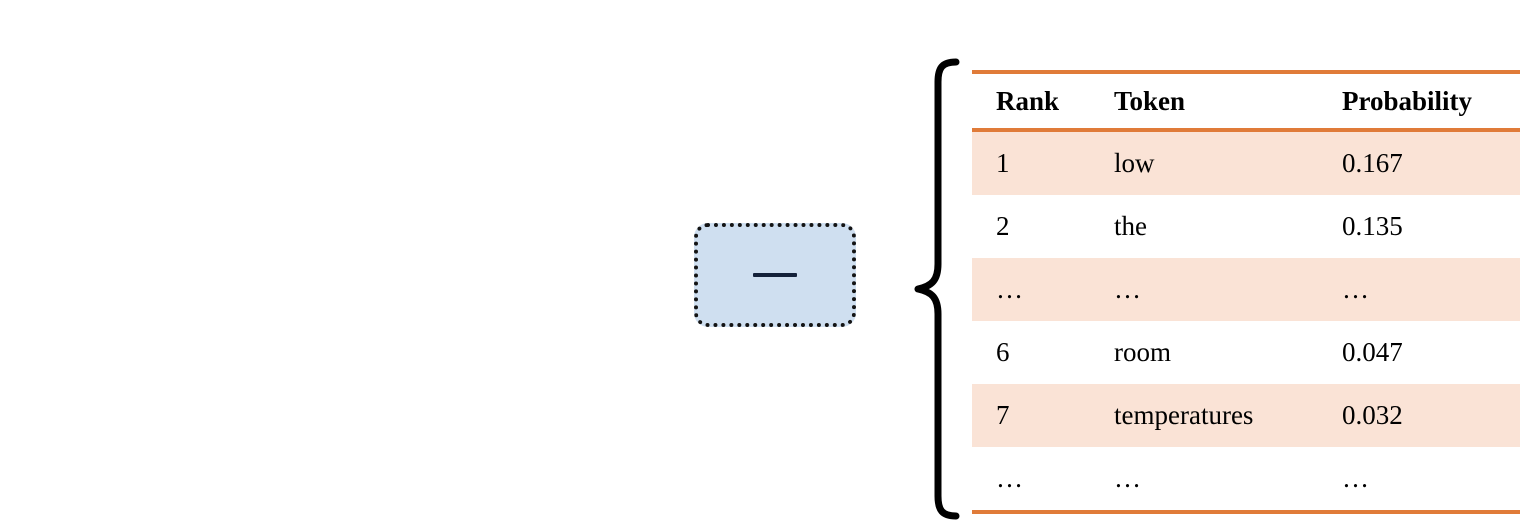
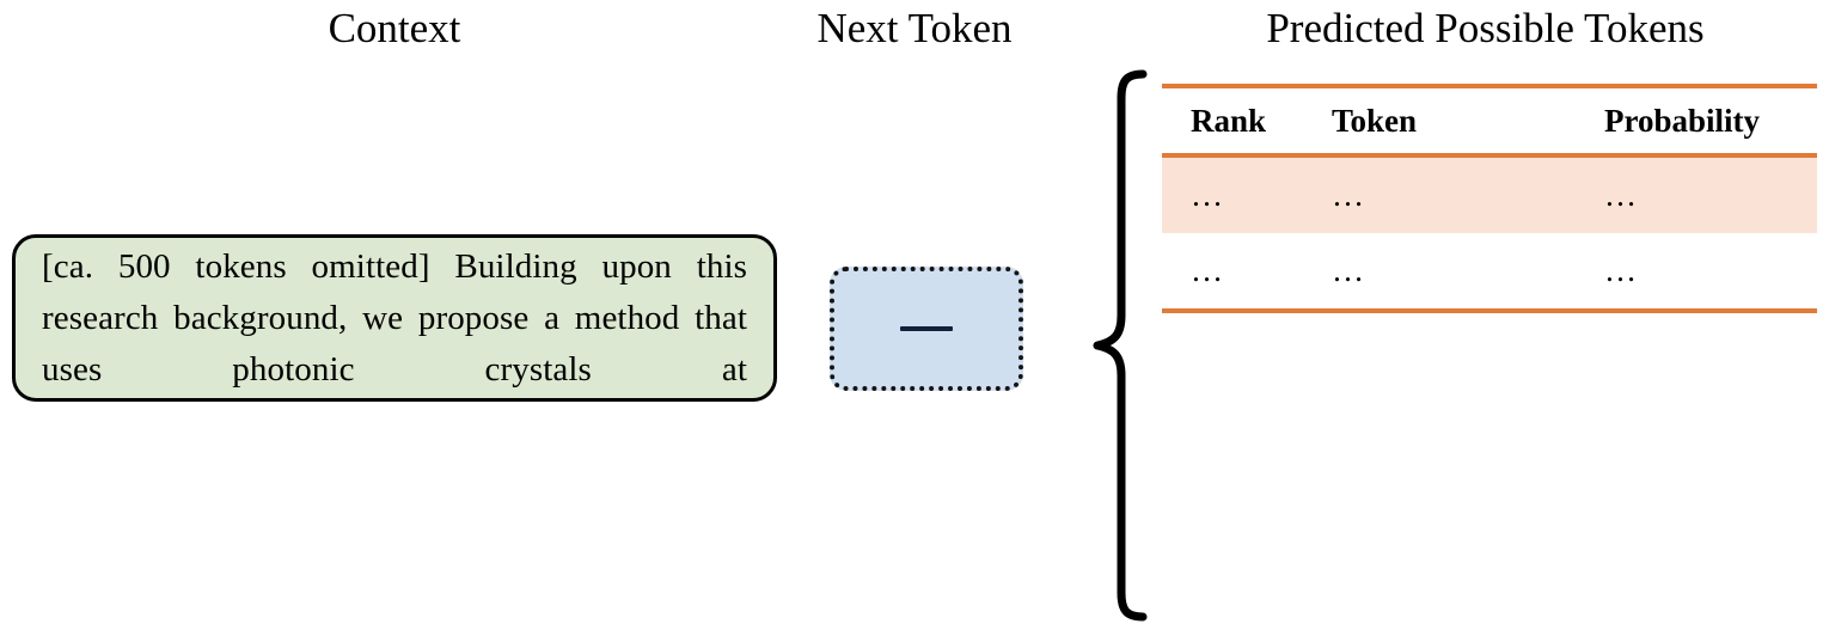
+ Context
+ Next Token
+ Predicted Possible Tokens
+ [ca. 500 tokens omitted] Building upon this research background, we propose a method that uses photonic crystals at
  Rank	Token	Probability
- 1	low	0.167
- 2	the	0.135
  …	…	…
- 6	room	0.047
- 7	temperatures	0.032
  …	…	…
